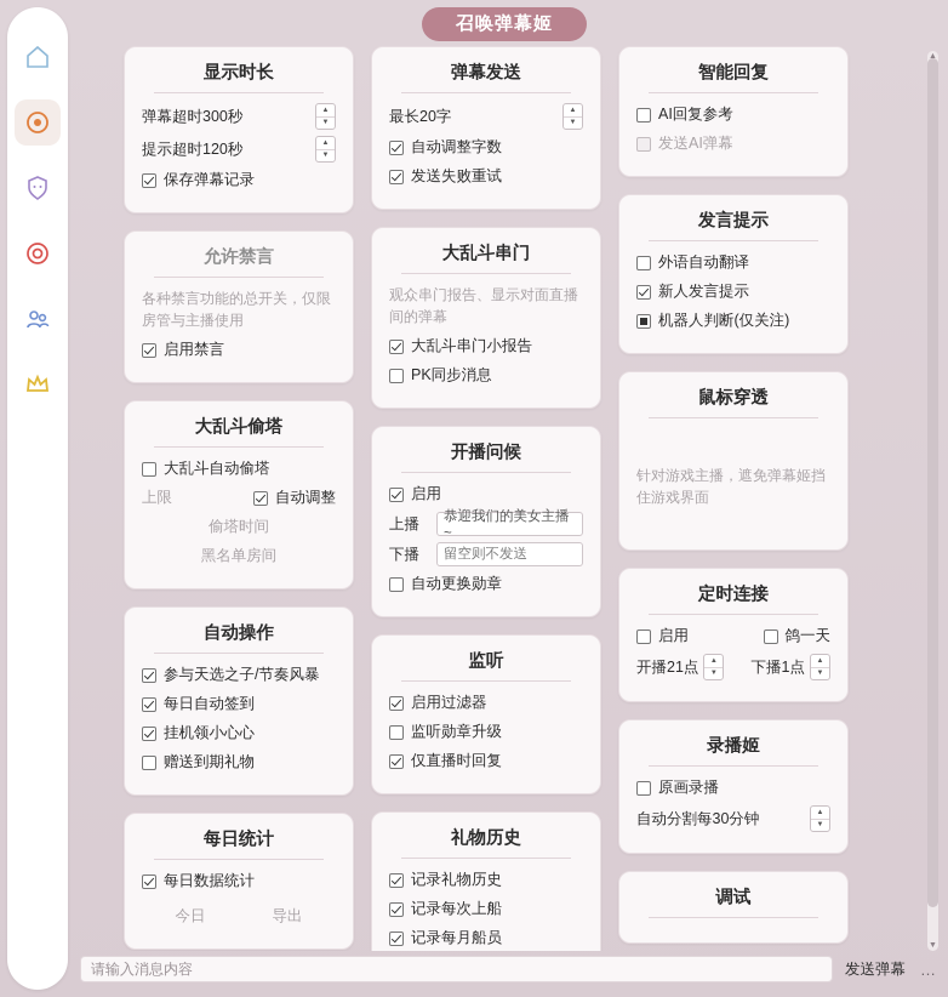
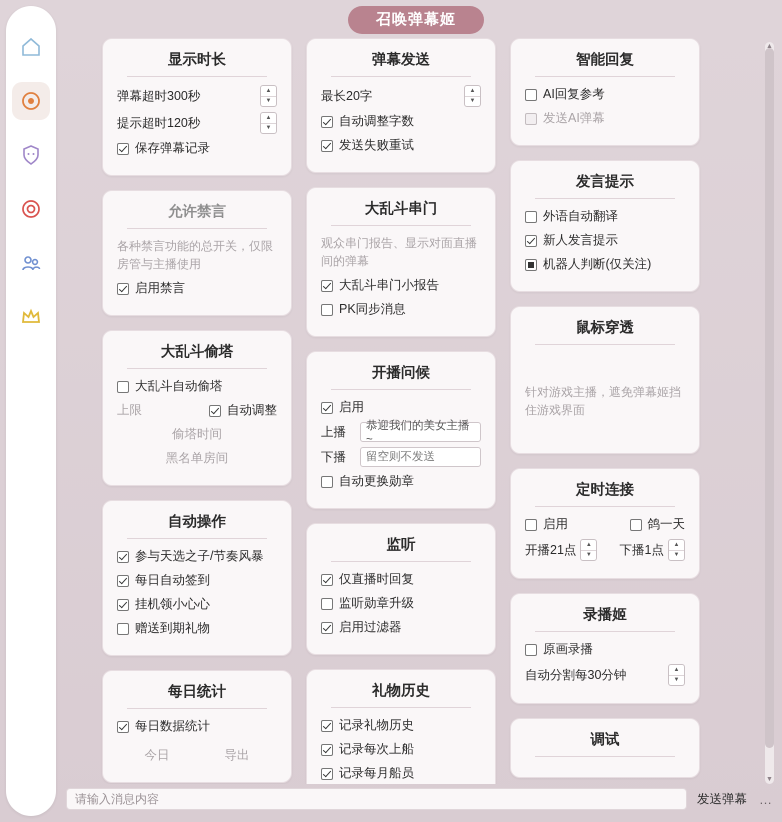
  召唤弹幕姬
  显示时长
  弹幕超时300秒
  提示超时120秒
  保存弹幕记录
  允许禁言
  各种禁言功能的总开关，仅限房管与主播使用
  启用禁言
  大乱斗偷塔
  大乱斗自动偷塔
  上限
  自动调整
  偷塔时间
  黑名单房间
  自动操作
  参与天选之子/节奏风暴
  每日自动签到
  挂机领小心心
  赠送到期礼物
  每日统计
  每日数据统计
  今日
  导出
  弹幕发送
  最长20字
  自动调整字数
  发送失败重试
  大乱斗串门
  观众串门报告、显示对面直播间的弹幕
  大乱斗串门小报告
  PK同步消息
  开播问候
  启用
  上播
  恭迎我们的美女主播~
  下播
  留空则不发送
  自动更换勋章
  监听
- 启用过滤器
+ 仅直播时回复
  监听勋章升级
- 仅直播时回复
+ 启用过滤器
  礼物历史
  记录礼物历史
  记录每次上船
  记录每月船员
  智能回复
  AI回复参考
  发送AI弹幕
  发言提示
  外语自动翻译
  新人发言提示
  机器人判断(仅关注)
  鼠标穿透
  针对游戏主播，遮免弹幕姬挡住游戏界面
  定时连接
  启用
  鸽一天
  开播21点
  下播1点
  录播姬
  原画录播
  自动分割每30分钟
  调试
  请输入消息内容
  发送弹幕
  …
